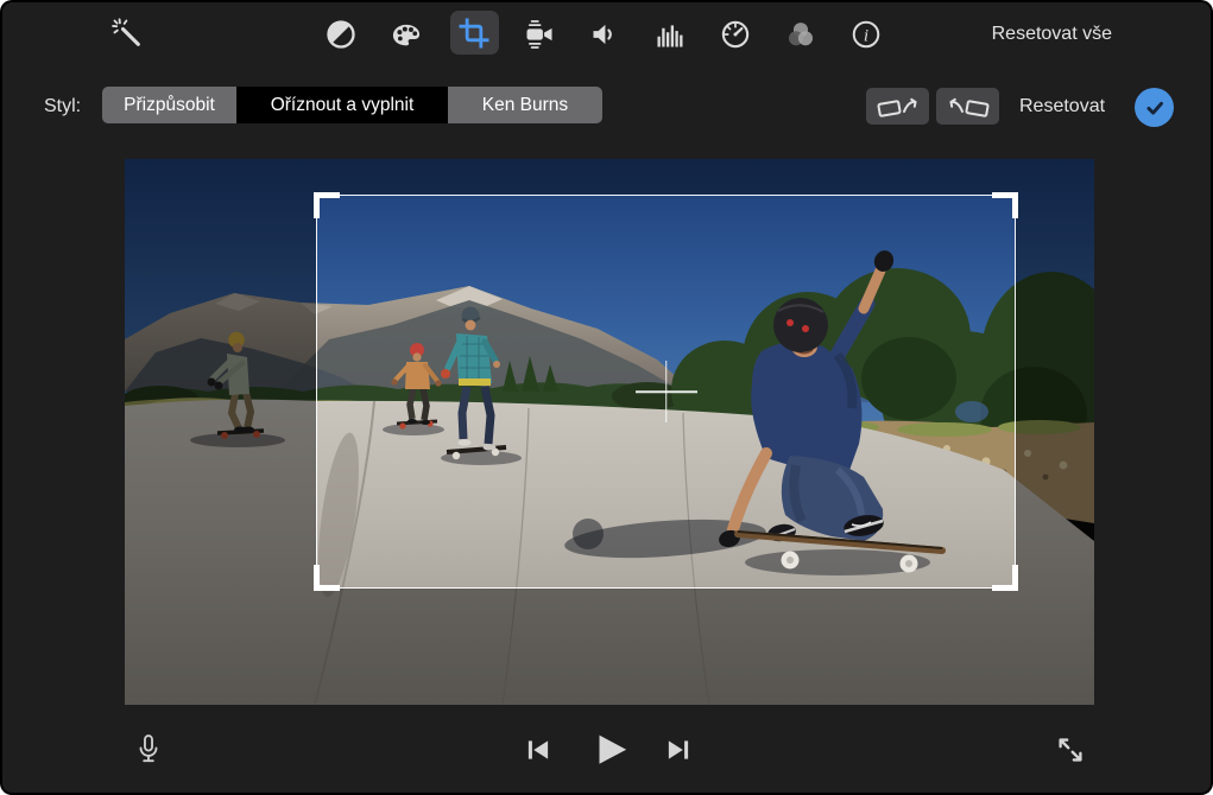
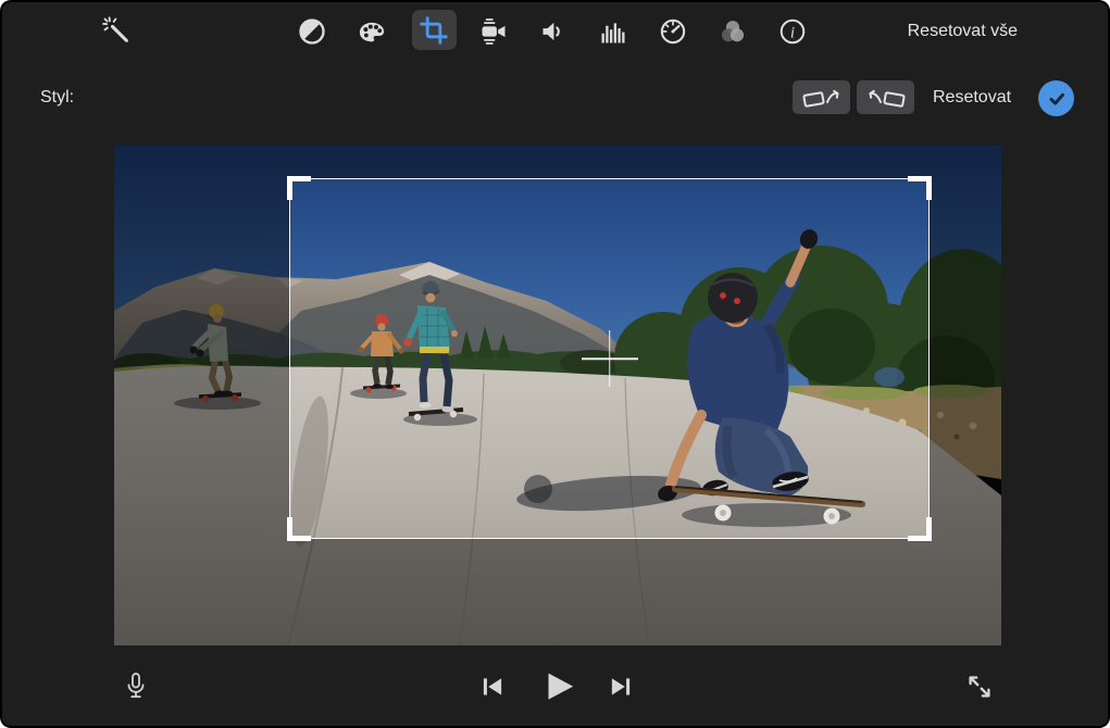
  i
  Resetovat vše
  Styl:
- Přizpůsobit
- Oříznout a vyplnit
- Ken Burns
  Resetovat
